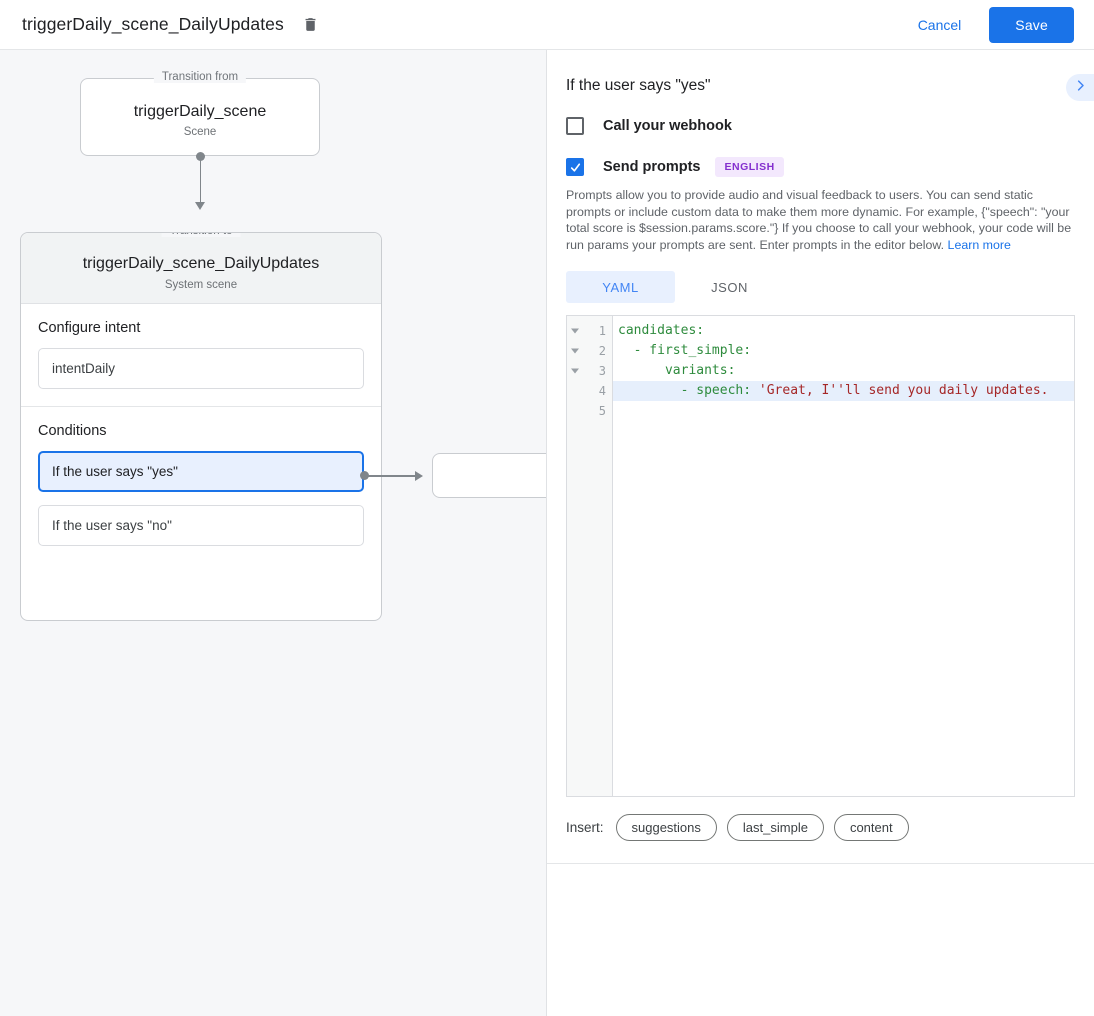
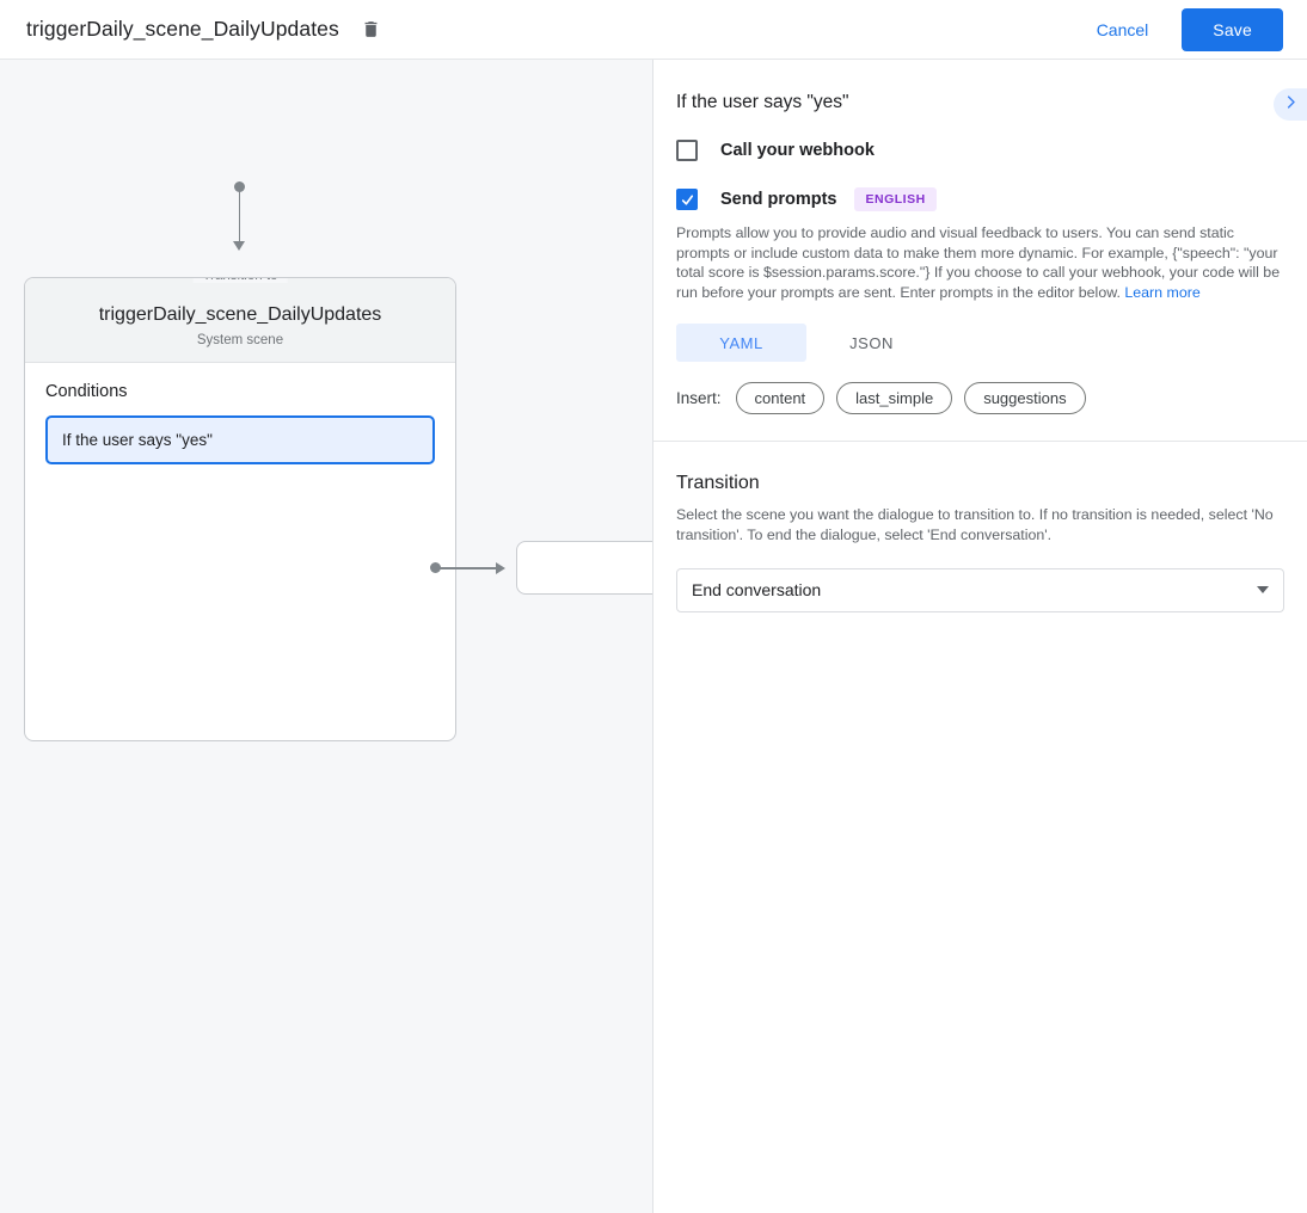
  triggerDaily_scene_DailyUpdates
  Cancel
  Save
- Transition from
- triggerDaily_scene
- Scene
  triggerDaily_scene_DailyUpdates
  System scene
- Configure intent
- intentDaily
  Conditions
  If the user says "yes"
- If the user says "no"
  If the user says "yes"
  Call your webhook
  Send prompts
  ENGLISH
- Prompts allow you to provide audio and visual feedback to users. You can send static prompts or include custom data to make them more dynamic. For example, {"speech": "your total score is $session.params.score."} If you choose to call your webhook, your code will be run params your prompts are sent. Enter prompts in the editor below. Learn more
+ Prompts allow you to provide audio and visual feedback to users. You can send static prompts or include custom data to make them more dynamic. For example, {"speech": "your total score is $session.params.score."} If you choose to call your webhook, your code will be run before your prompts are sent. Enter prompts in the editor below. Learn more
  YAML
  JSON
- 1
- 2
- 3
- 4
- 5
- candidates:
- - first_simple:
- variants:
- - speech: 'Great, I''ll send you daily updates.
  Insert:
- suggestions
+ content
  last_simple
- content
+ suggestions
+ Transition
+ Select the scene you want the dialogue to transition to. If no transition is needed, select 'No transition'. To end the dialogue, select 'End conversation'.
+ End conversation
